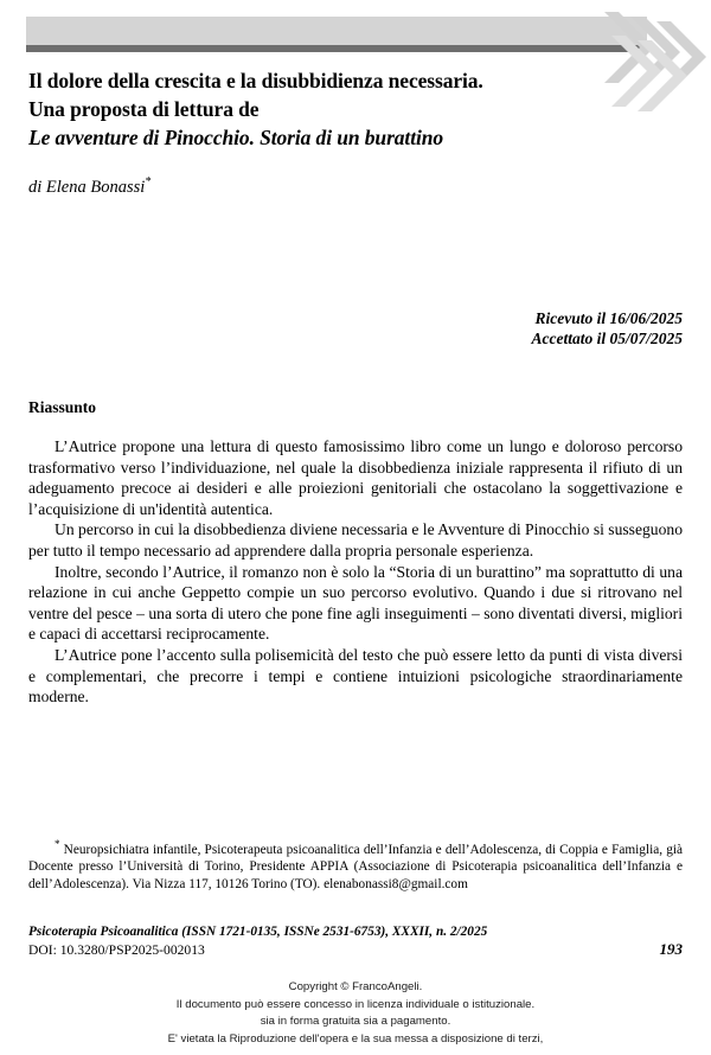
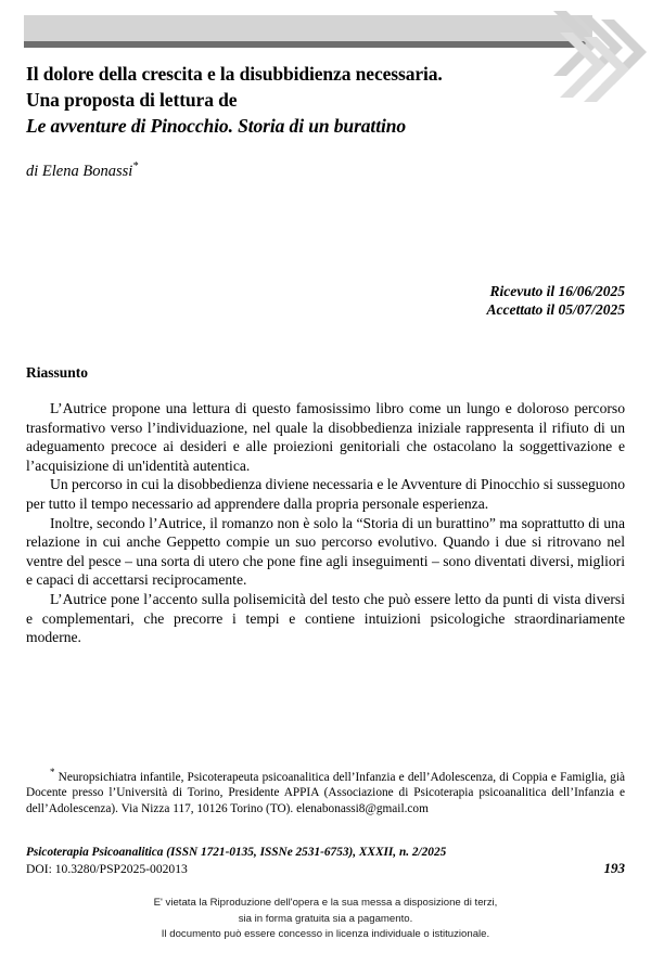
  Il dolore della crescita e la disubbidienza necessaria.
  Una proposta di lettura de
  Le avventure di Pinocchio. Storia di un burattino
  di Elena Bonassi*
  Ricevuto il 16/06/2025
  Accettato il 05/07/2025
  Riassunto
  L’Autrice propone una lettura di questo famosissimo libro come un lungo e doloroso percorso trasformativo verso l’individuazione, nel quale la disobbedienza iniziale rappresenta il rifiuto di un adeguamento precoce ai desideri e alle proiezioni genitoriali che ostacolano la soggettivazione e l’acquisizione di un'identità autentica.
  Un percorso in cui la disobbedienza diviene necessaria e le Avventure di Pinocchio si susseguono per tutto il tempo necessario ad apprendere dalla propria personale esperienza.
  Inoltre, secondo l’Autrice, il romanzo non è solo la “Storia di un burattino” ma soprattutto di una relazione in cui anche Geppetto compie un suo percorso evolutivo. Quando i due si ritrovano nel ventre del pesce – una sorta di utero che pone fine agli inseguimenti – sono diventati diversi, migliori e capaci di accettarsi reciprocamente.
  L’Autrice pone l’accento sulla polisemicità del testo che può essere letto da punti di vista diversi e complementari, che precorre i tempi e contiene intuizioni psicologiche straordinariamente moderne.
  * Neuropsichiatra infantile, Psicoterapeuta psicoanalitica dell’Infanzia e dell’Adolescenza, di Coppia e Famiglia, già Docente presso l’Università di Torino, Presidente APPIA (Associazione di Psicoterapia psicoanalitica dell’Infanzia e dell’Adolescenza). Via Nizza 117, 10126 Torino (TO). elenabonassi8@gmail.com
  Psicoterapia Psicoanalitica (ISSN 1721-0135, ISSNe 2531-6753), XXXII, n. 2/2025
  DOI: 10.3280/PSP2025-002013
  193
- Copyright © FrancoAngeli.
- Il documento può essere concesso in licenza individuale o istituzionale.
+ E' vietata la Riproduzione dell'opera e la sua messa a disposizione di terzi,
  sia in forma gratuita sia a pagamento.
- E' vietata la Riproduzione dell'opera e la sua messa a disposizione di terzi,
+ Il documento può essere concesso in licenza individuale o istituzionale.
